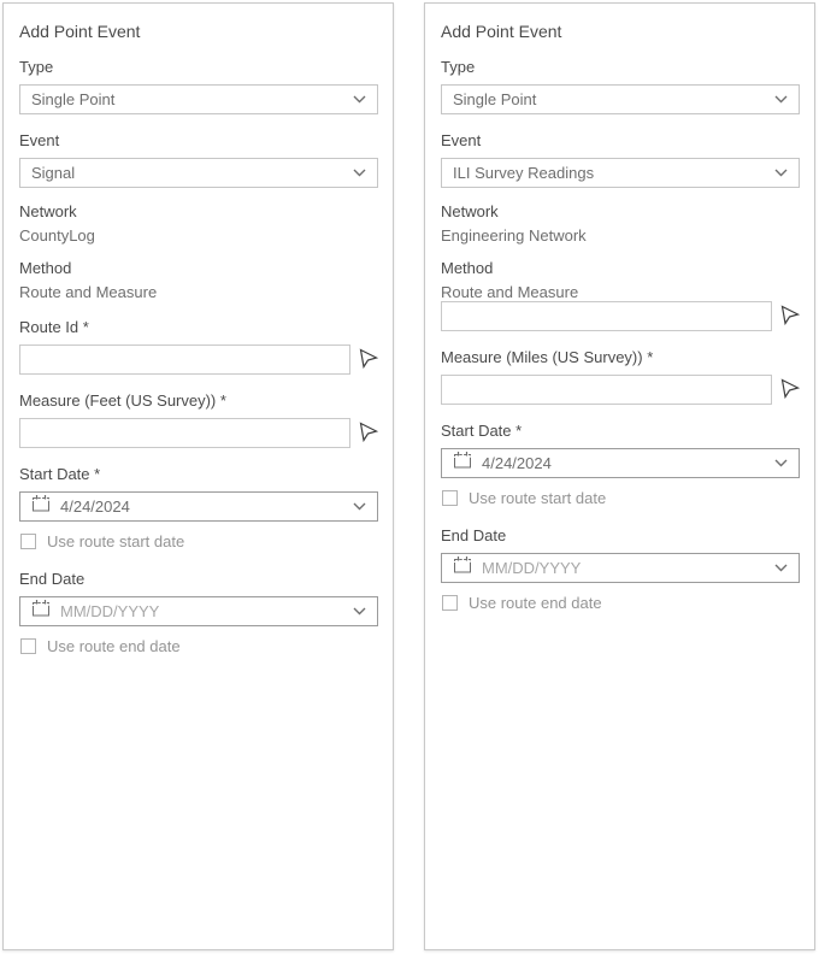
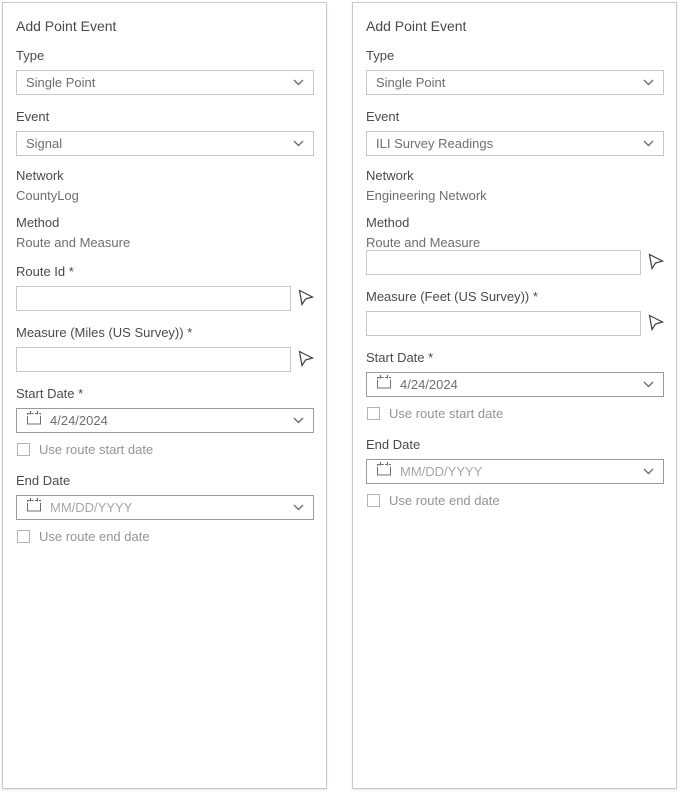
  Add Point Event
  Type
  Single Point
  Event
  Signal
  Network
  CountyLog
  Method
  Route and Measure
  Route Id *
- Measure (Feet (US Survey)) *
+ Measure (Miles (US Survey)) *
  Start Date *
  4/24/2024
  Use route start date
  End Date
  MM/DD/YYYY
  Use route end date
  Add Point Event
  Type
  Single Point
  Event
  ILI Survey Readings
  Network
  Engineering Network
  Method
  Route and Measure
- Measure (Miles (US Survey)) *
+ Measure (Feet (US Survey)) *
  Start Date *
  4/24/2024
  Use route start date
  End Date
  MM/DD/YYYY
  Use route end date
